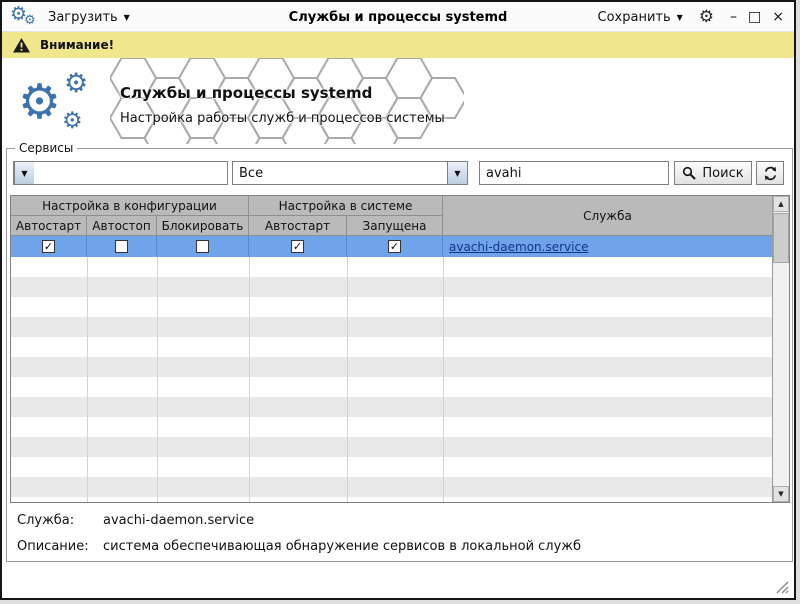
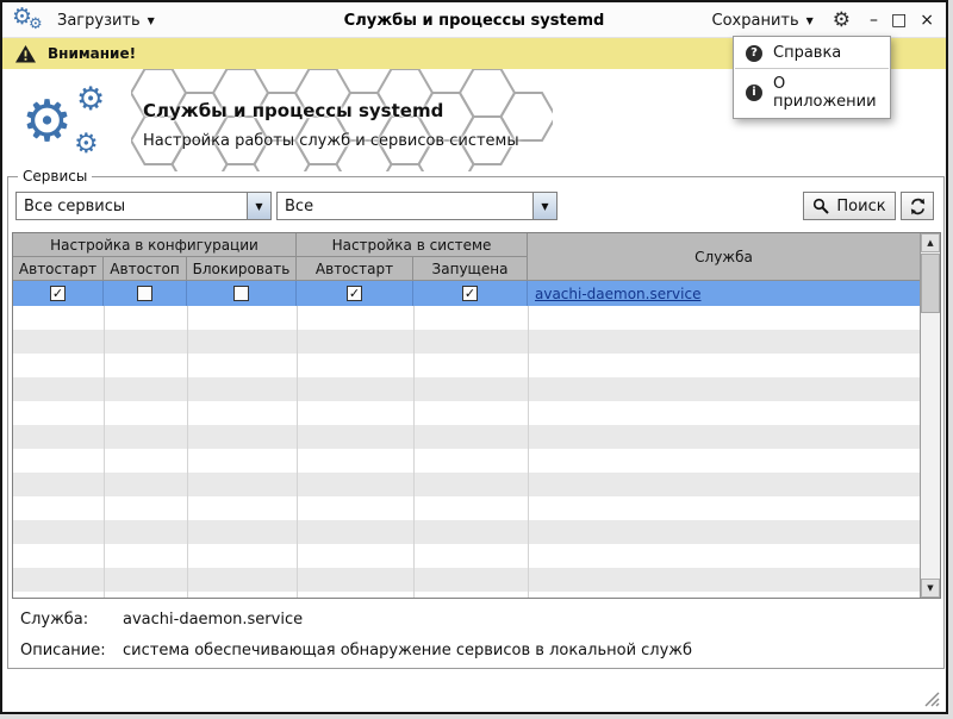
  ⚙
  ⚙
  Загрузить
  ▼
  Службы и процессы systemd
  Сохранить
  ▼
  ⚙
  –
  □
  ×
  Внимание!
+ ?
+ Справка
+ i
+ О приложении
  ⚙
  ⚙
  ⚙
  Службы и процессы systemd
- Настройка работы служб и процессов системы
+ Настройка работы служб и сервисов системы
  Сервисы
+ Все сервисы
  ▼
  Все
  ▼
- avahi
  Поиск
  Настройка в конфигурации
  Настройка в системе
  Служба
  Автостарт
  Автостоп
  Блокировать
  Автостарт
  Запущена
  ✓
  ✓
  ✓
  avachi-daemon.service
  ▲
  ▼
  Служба:
  avachi-daemon.service
  Описание:
  система обеспечивающая обнаружение сервисов в локальной служб
